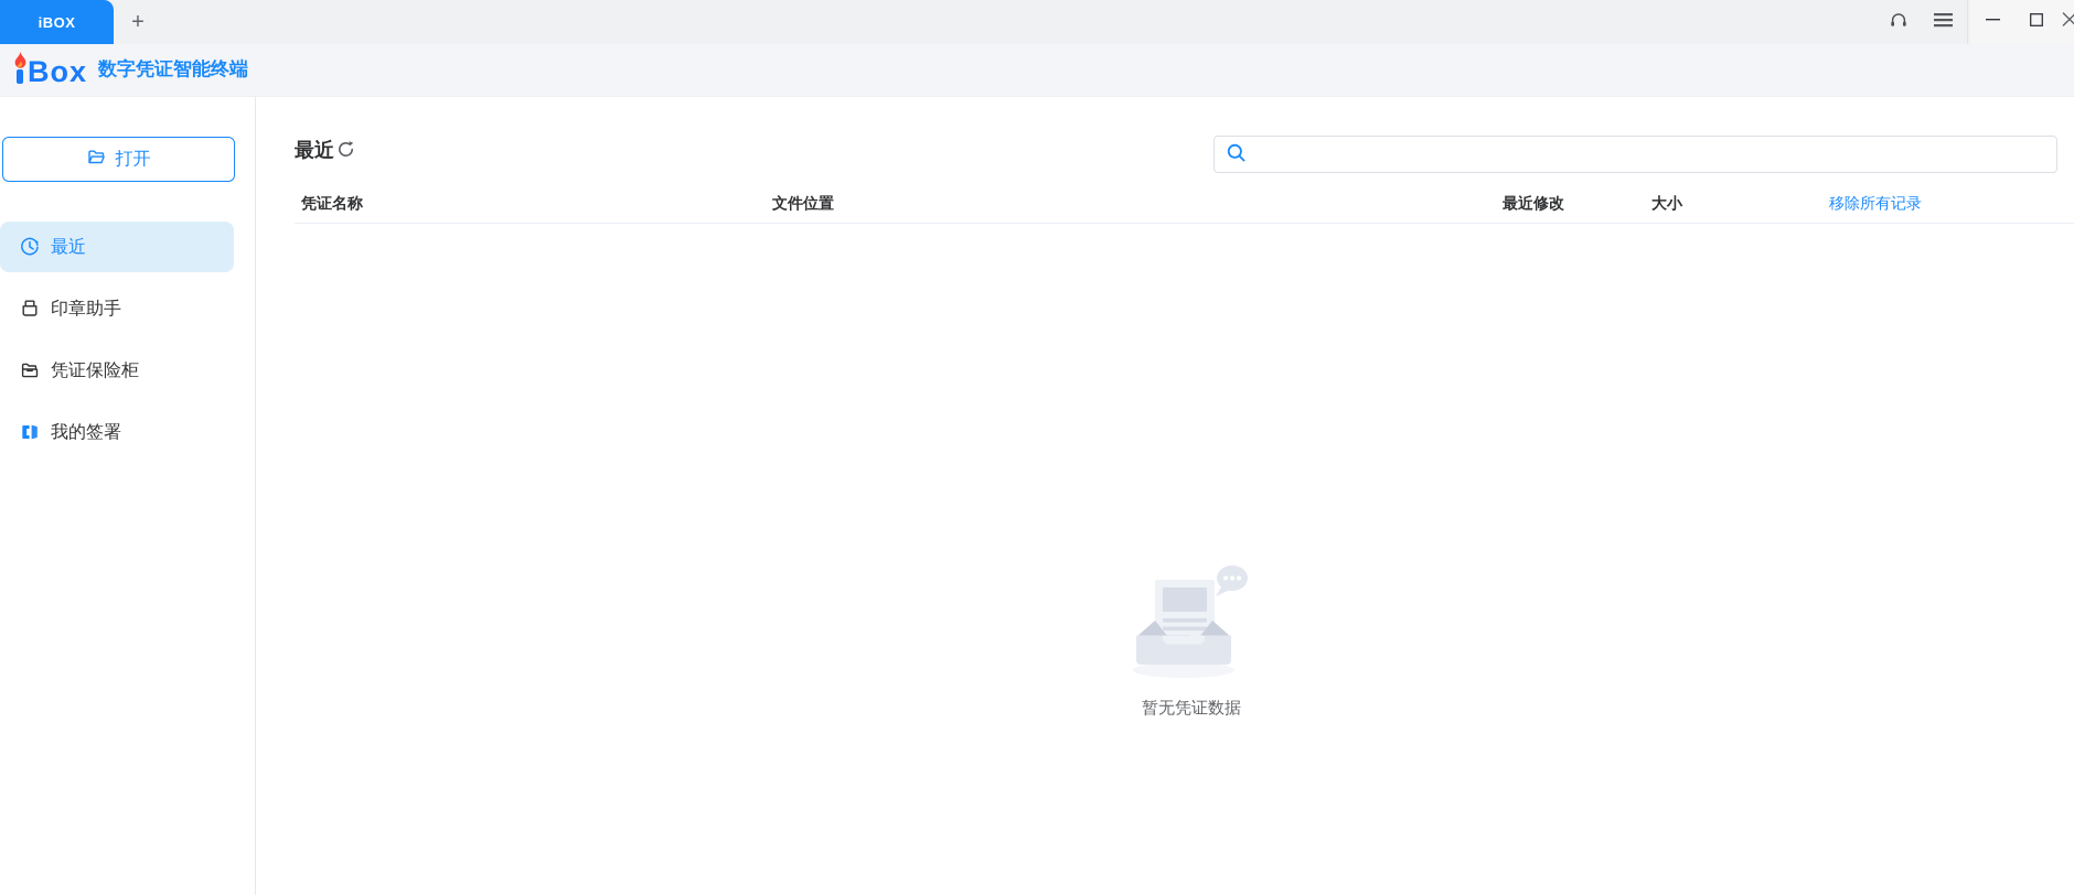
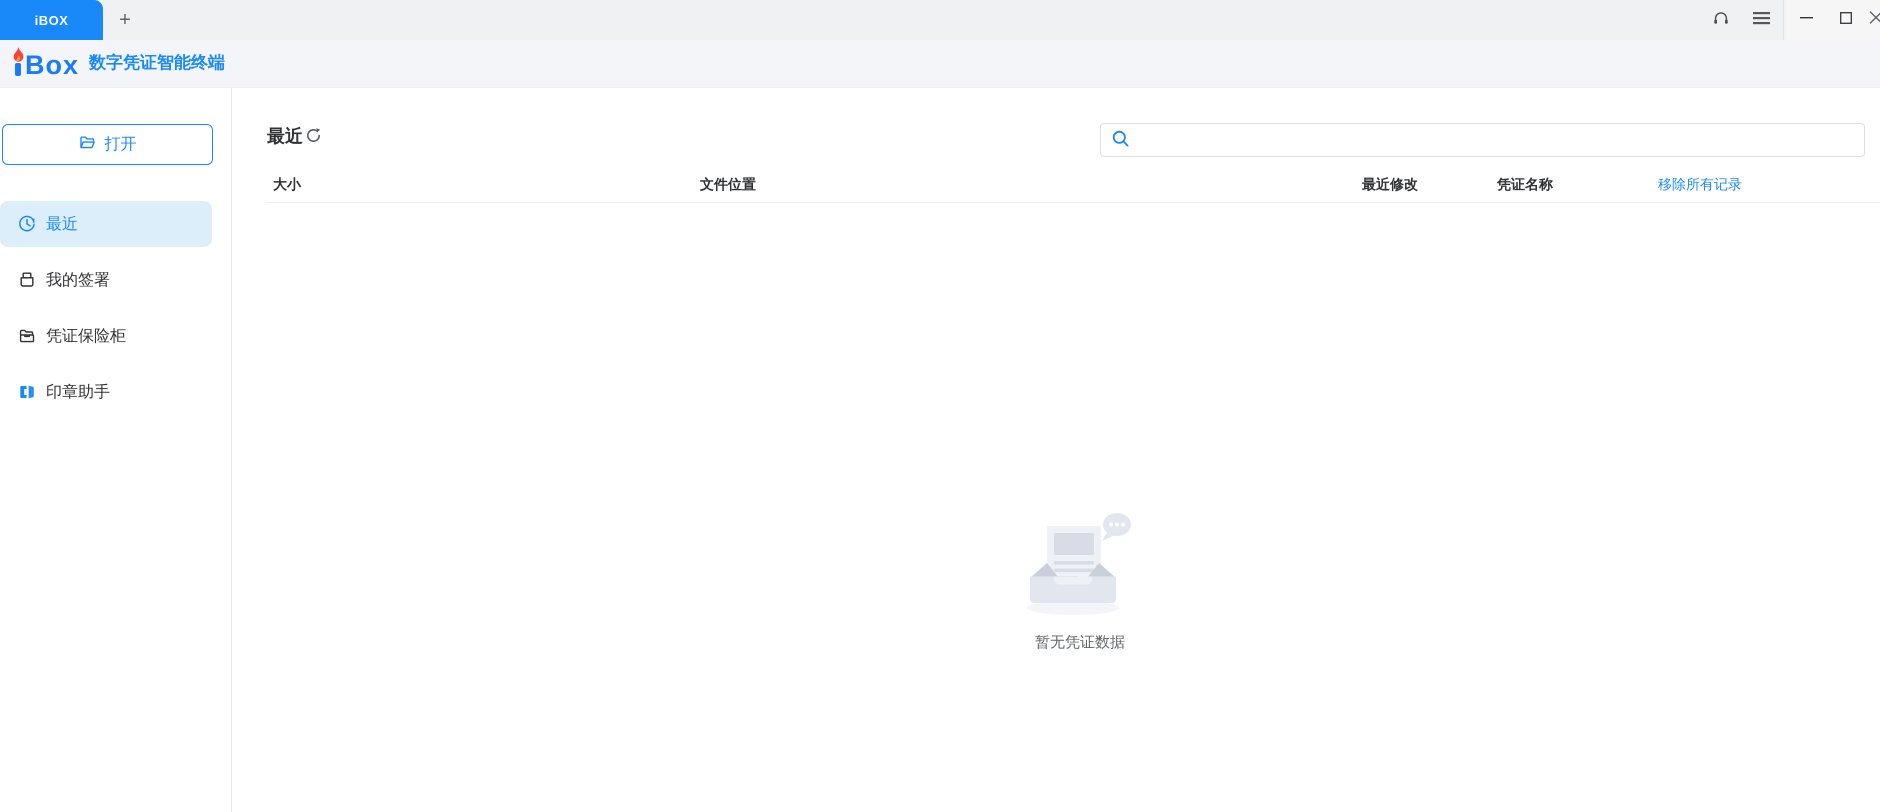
  iBOX
  +
  Box
  数字凭证智能终端
  打开
  最近
- 印章助手
+ 我的签署
  凭证保险柜
- 我的签署
+ 印章助手
  最近
- 凭证名称
+ 大小
  文件位置
  最近修改
- 大小
+ 凭证名称
  移除所有记录
  暂无凭证数据
